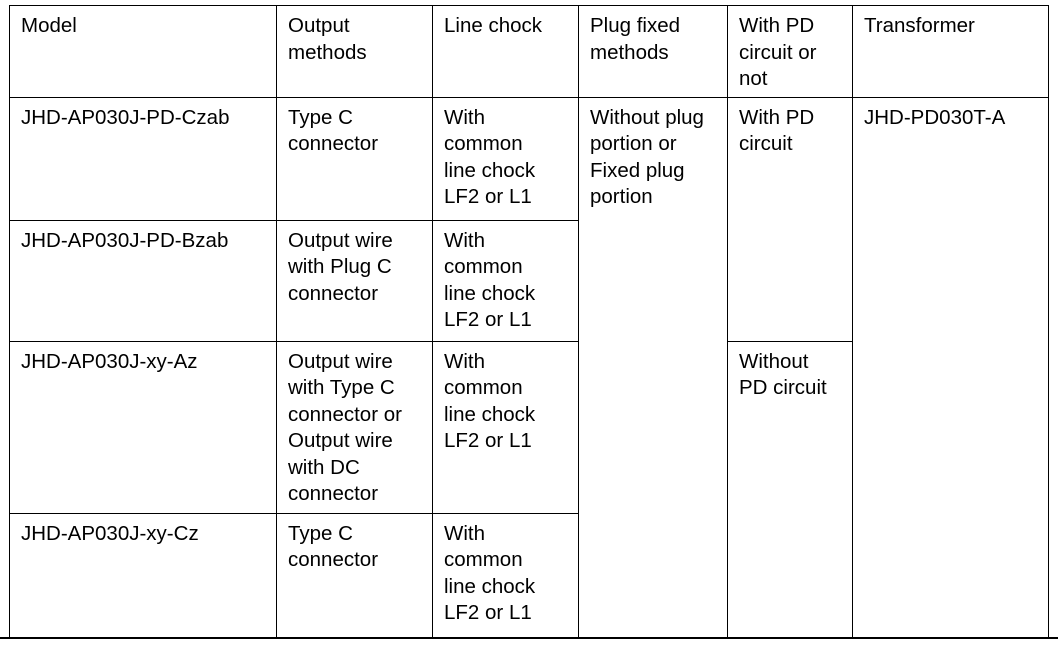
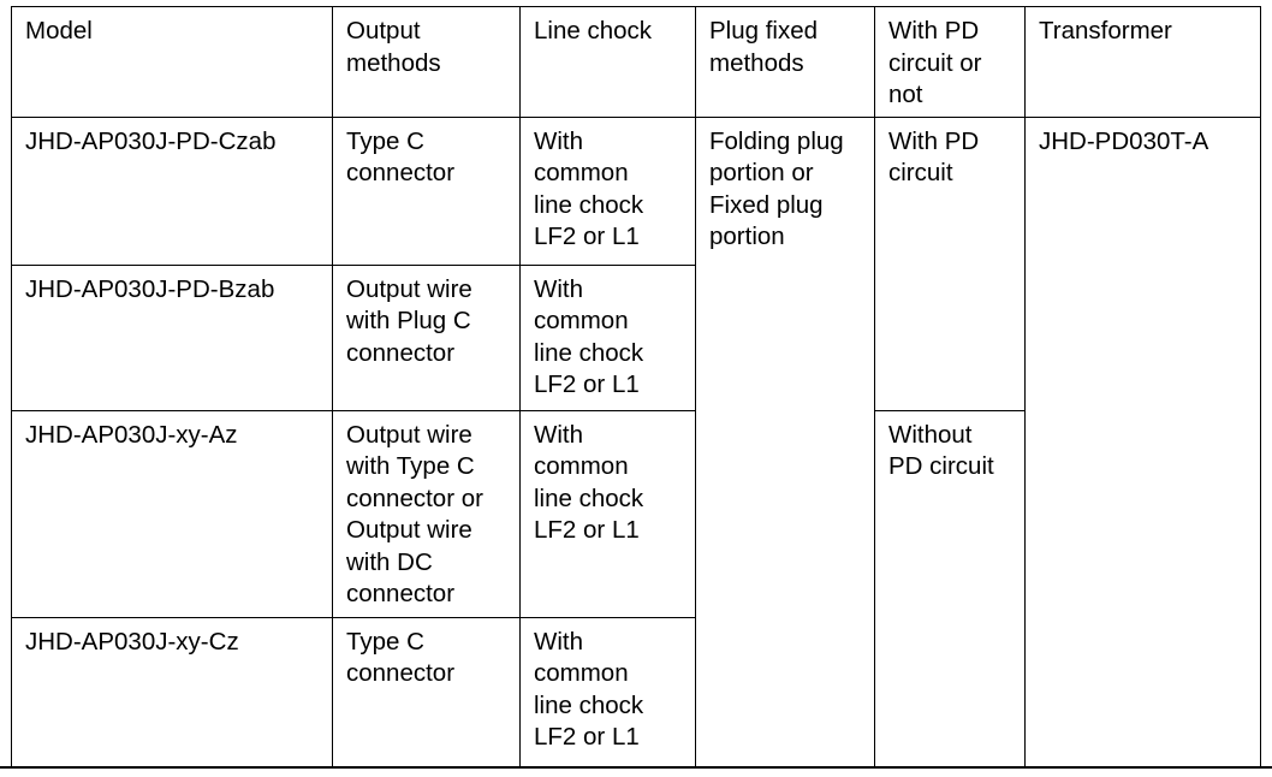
  Model	Output methods	Line chock	Plug fixed methods	With PD circuit or not	Transformer
- JHD-AP030J-PD-Czab	Type C connector	With common line chock LF2 or L1	Without plug portion or Fixed plug portion	With PD circuit	JHD-PD030T-A
+ JHD-AP030J-PD-Czab	Type C connector	With common line chock LF2 or L1	Folding plug portion or Fixed plug portion	With PD circuit	JHD-PD030T-A
  JHD-AP030J-PD-Bzab	Output wire with Plug C connector	With common line chock LF2 or L1
  JHD-AP030J-xy-Az	Output wire with Type C connector or Output wire with DC connector	With common line chock LF2 or L1	Without PD circuit
  JHD-AP030J-xy-Cz	Type C connector	With common line chock LF2 or L1
